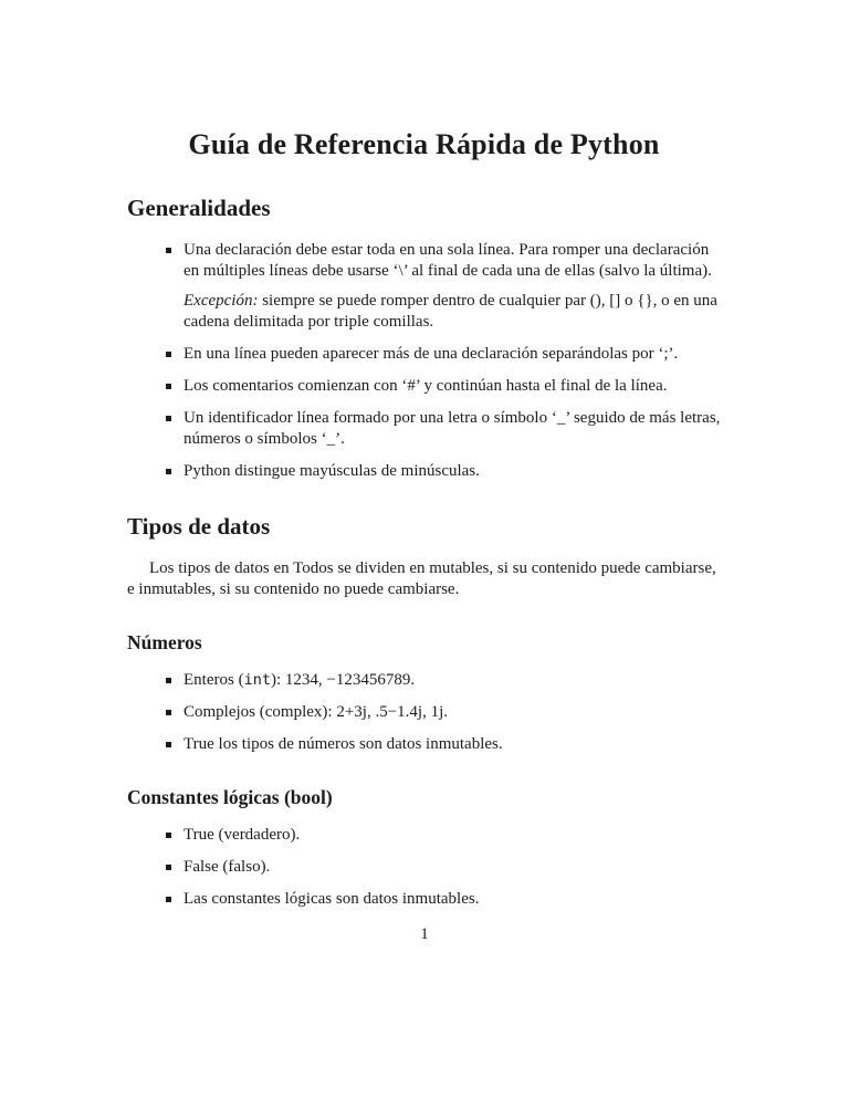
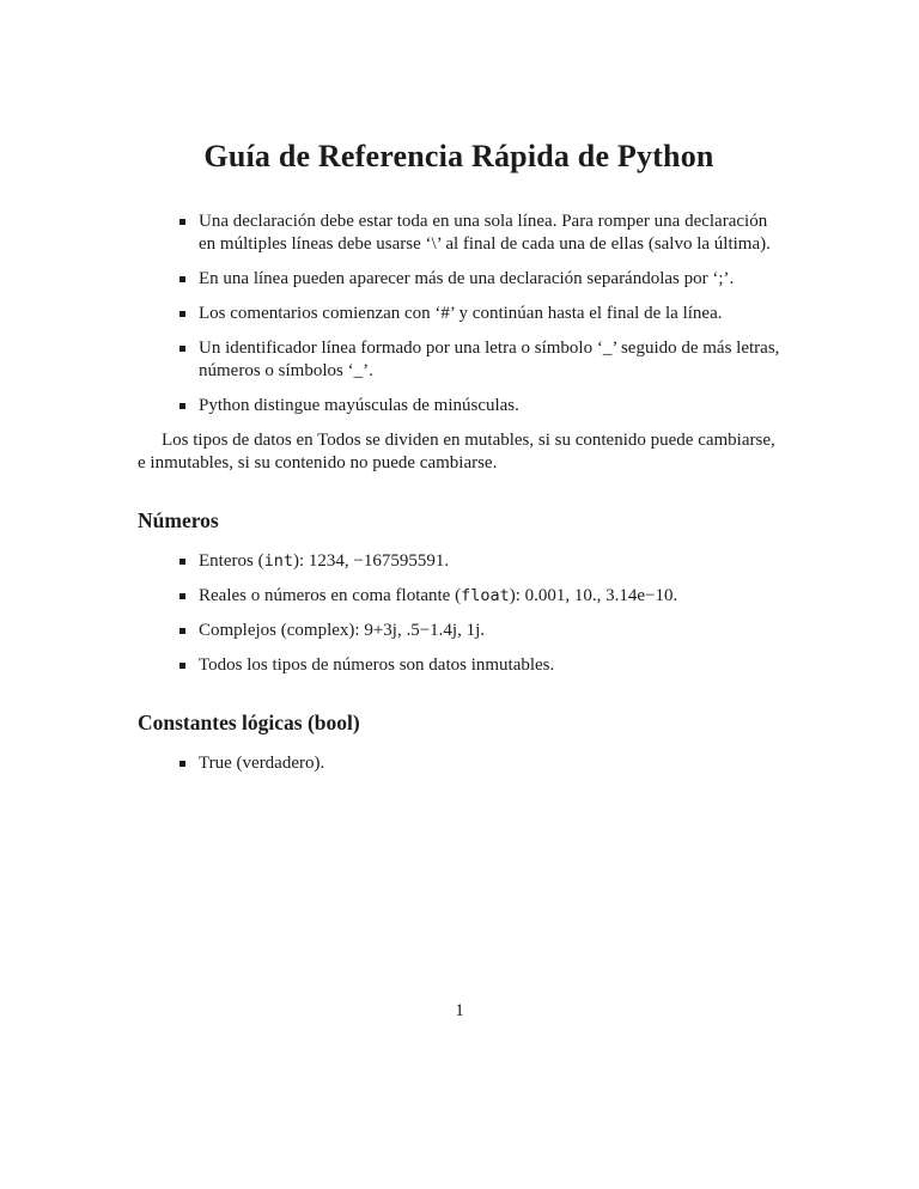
  Guía de Referencia Rápida de Python
- Generalidades
  Una declaración debe estar toda en una sola línea. Para romper una declaración en múltiples líneas debe usarse ‘\’ al final de cada una de ellas (salvo la última).
- Excepción: siempre se puede romper dentro de cualquier par (), [] o {}, o en una cadena delimitada por triple comillas.
  En una línea pueden aparecer más de una declaración separándolas por ‘;’.
  Los comentarios comienzan con ‘#’ y continúan hasta el final de la línea.
  Un identificador línea formado por una letra o símbolo ‘_’ seguido de más letras, números o símbolos ‘_’.
  Python distingue mayúsculas de minúsculas.
- Tipos de datos
  Los tipos de datos en Todos se dividen en mutables, si su contenido puede cambiarse, e inmutables, si su contenido no puede cambiarse.
  Números
- Enteros (int): 1234, −123456789.
+ Enteros (int): 1234, −167595591.
+ Reales o números en coma flotante (float): 0.001, 10., 3.14e−10.
- Complejos (complex): 2+3j, .5−1.4j, 1j.
+ Complejos (complex): 9+3j, .5−1.4j, 1j.
- True los tipos de números son datos inmutables.
+ Todos los tipos de números son datos inmutables.
  Constantes lógicas (bool)
  True (verdadero).
- False (falso).
- Las constantes lógicas son datos inmutables.
  1
